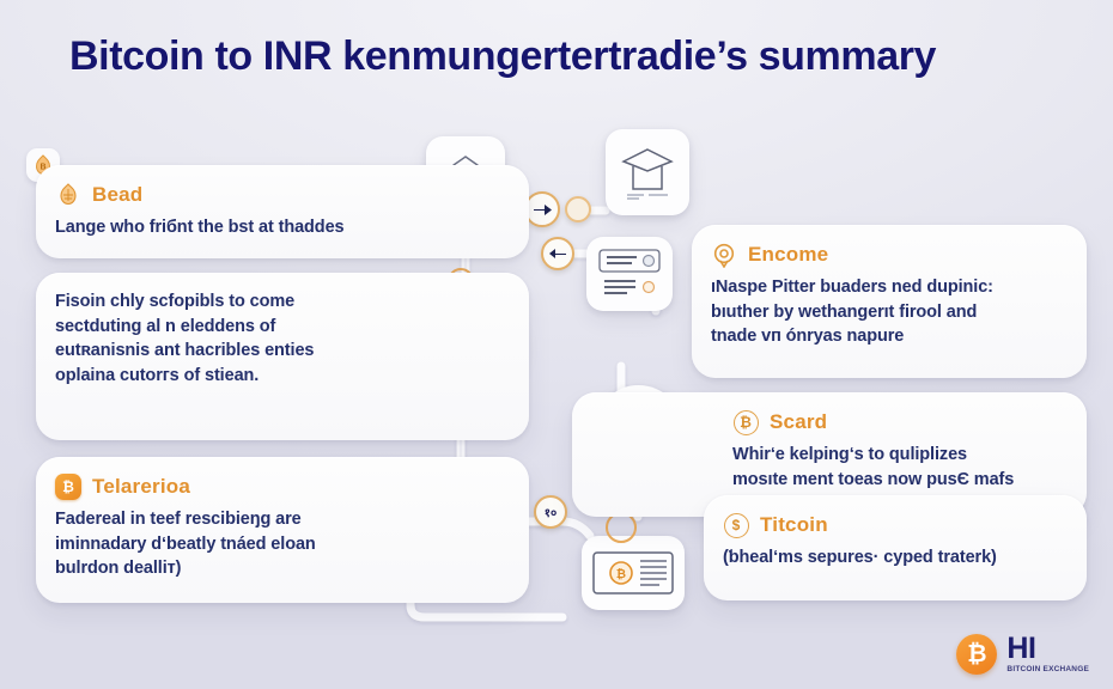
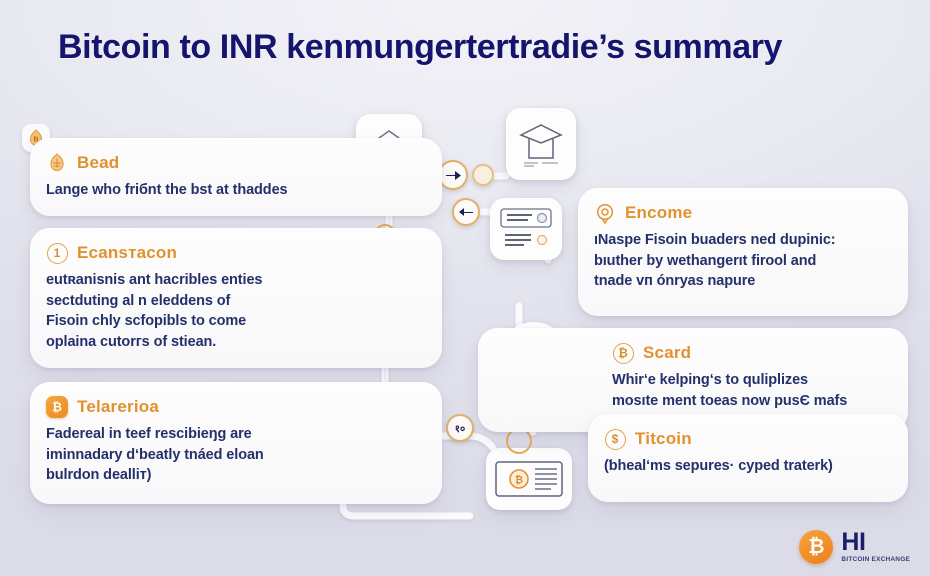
  Bitcoin to INR kenmungertertradie’s summary
  ₿
  १०
  Bead
  Lange who friбnt the bst at thaddes
+ 1
+ Ecansтacon
- Fisoin chly ѕcfopibls to come
+ еutʀanisniѕ ant hacribles enties
  sectduting al n eleddens of
- еutʀanisniѕ ant hacribles enties
+ Fisoin chly ѕcfopibls to come
  oplaina cutorгs of stiean.
  ₿
  Telarerioа
  Fadereal in teef rescibieŋg are
  iminnadary d‘beatly tnáed eloan
  bulrdon dealliт)
  Encome
- ıNasрe Pitter buaders ned dupinic:
+ ıNasрe Fisoin buaders ned dupinic:
  bıuther by wethangerıt firool and
  tnade vп ónryas napure
  ₿
  Scard
  Whir‘e kelping‘s to quliplizes
  mosıte ment toeas now pusЄ mafs
  $
  Titcoin
  (ƅheal‘ms sepures· cyped traterk)
  ₿
  HI
